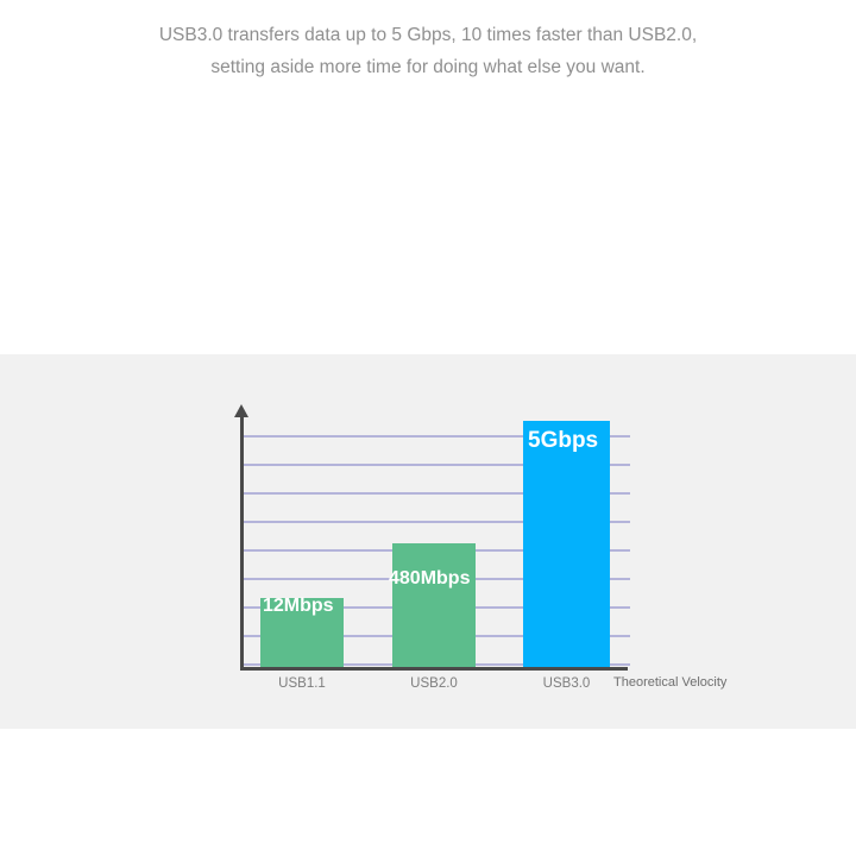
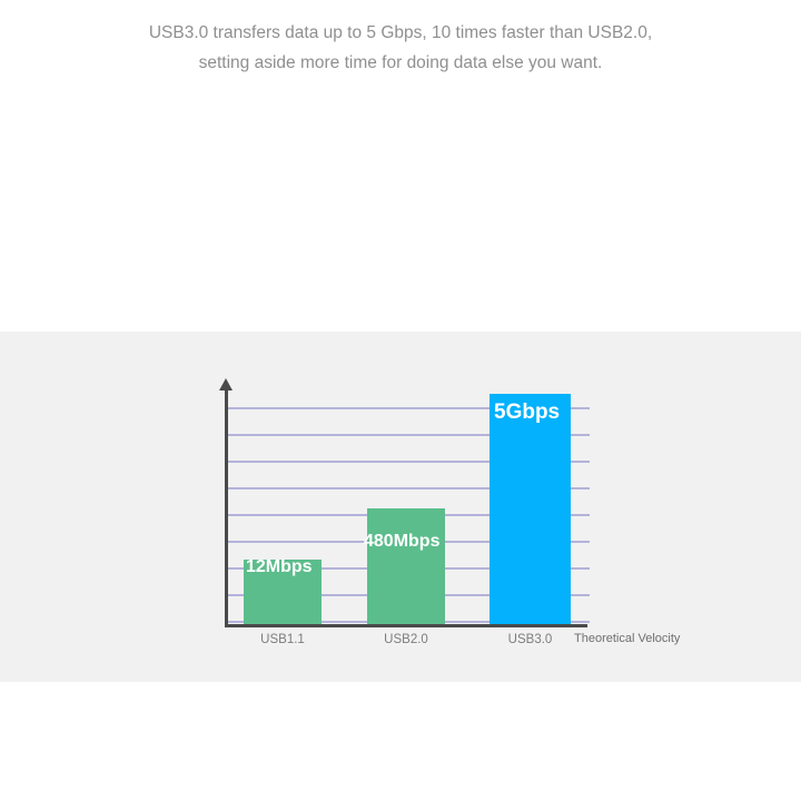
  USB3.0 transfers data up to 5 Gbps, 10 times faster than USB2.0,
- setting aside more time for doing what else you want.
+ setting aside more time for doing data else you want.
  12Mbps
  480Mbps
  5Gbps
  USB1.1
  USB2.0
  USB3.0
  Theoretical Velocity
